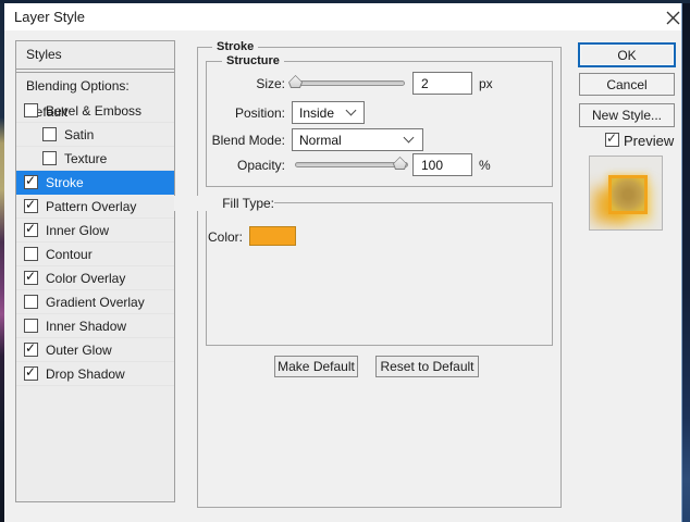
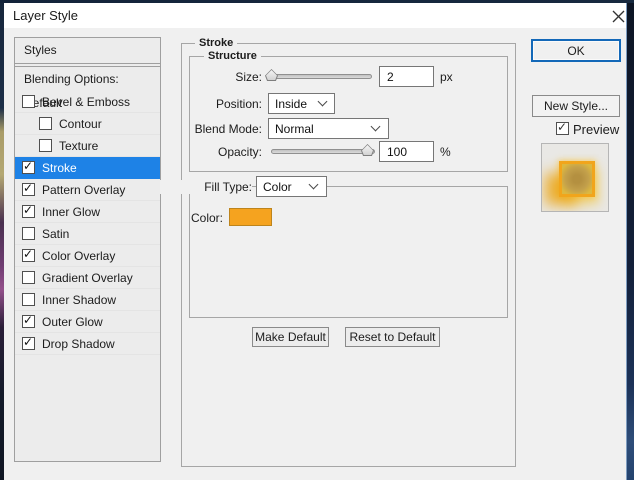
  Layer Style
  Styles
  Blending Options: efault
  Bevel & Emboss
- Satin
+ Contour
  Texture
  ✓
  Stroke
  ✓
  Pattern Overlay
  ✓
  Inner Glow
- Contour
+ Satin
  ✓
  Color Overlay
  Gradient Overlay
  Inner Shadow
  ✓
  Outer Glow
  ✓
  Drop Shadow
  Stroke
  Structure
  Size:
  2
  px
  Position:
  Inside
  Blend Mode:
  Normal
  Opacity:
  100
  %
  Fill Type:
+ Color
  Color:
  Make Default
  Reset to Default
  OK
- Cancel
  New Style...
  ✓
  Preview
